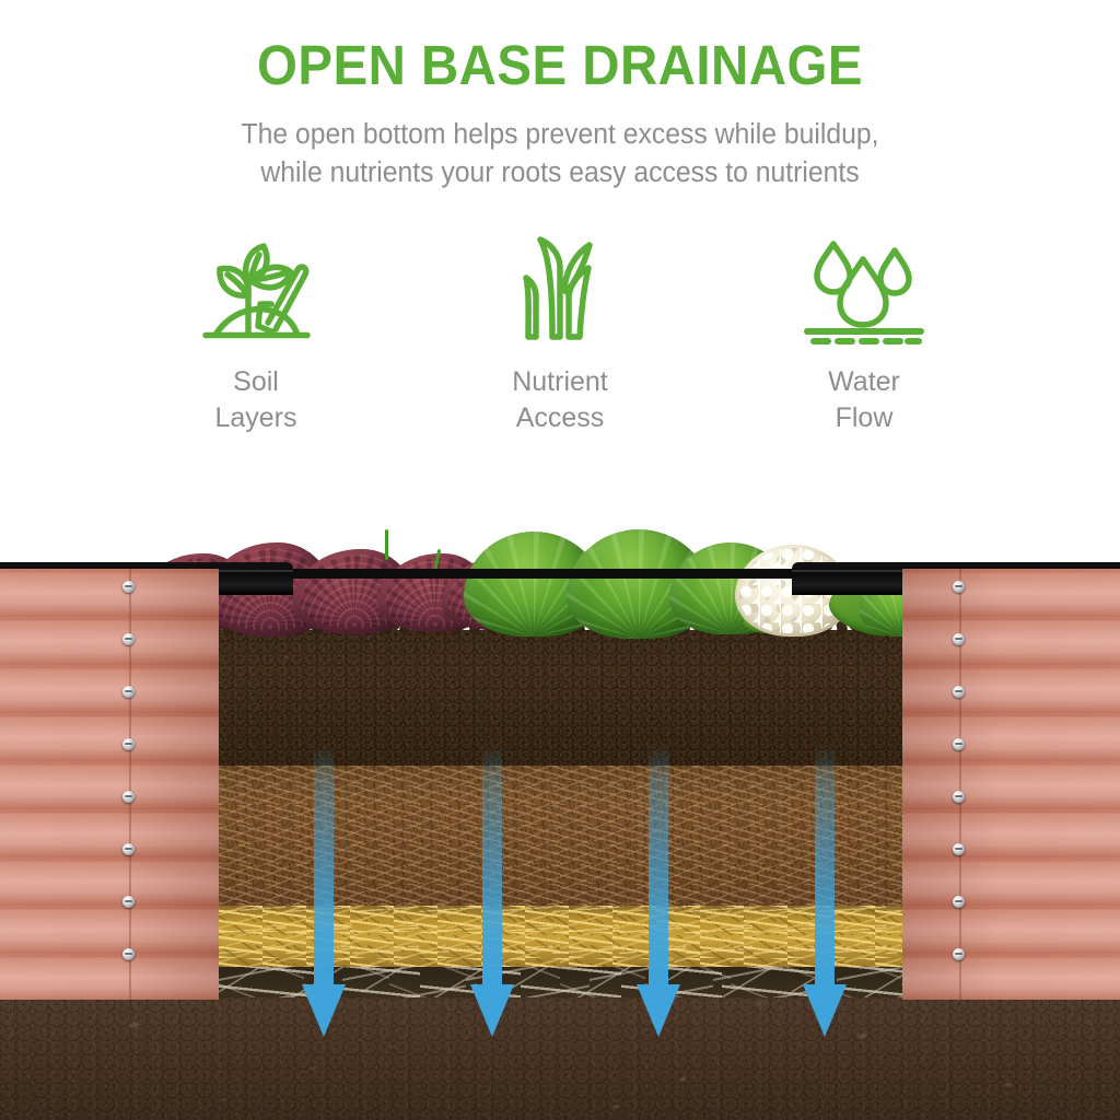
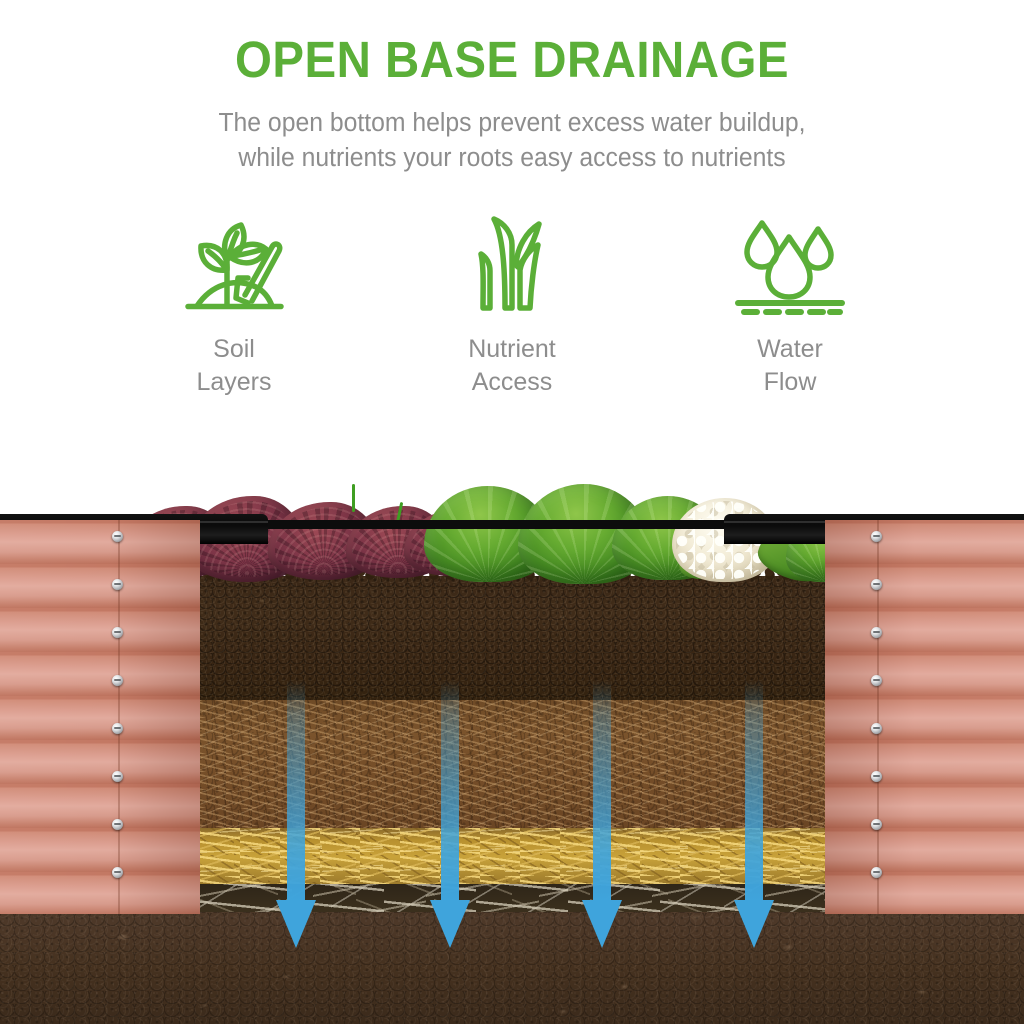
  OPEN BASE DRAINAGE
- The open bottom helps prevent excess while buildup,
+ The open bottom helps prevent excess water buildup,
  while nutrients your roots easy access to nutrients
  Soil
  Layers
  Nutrient
  Access
  Water
  Flow
